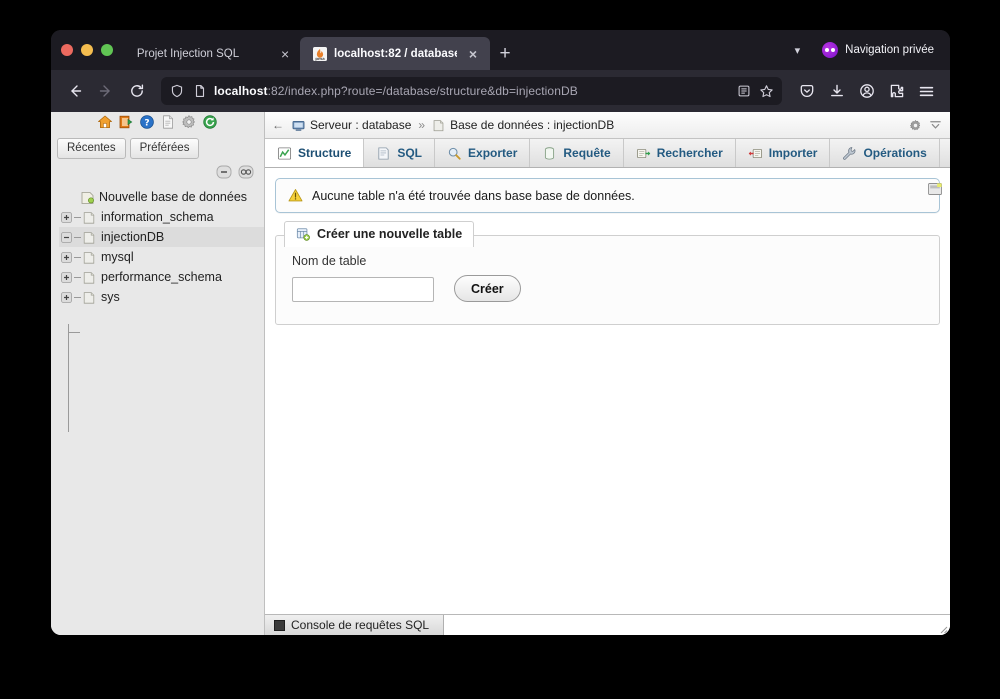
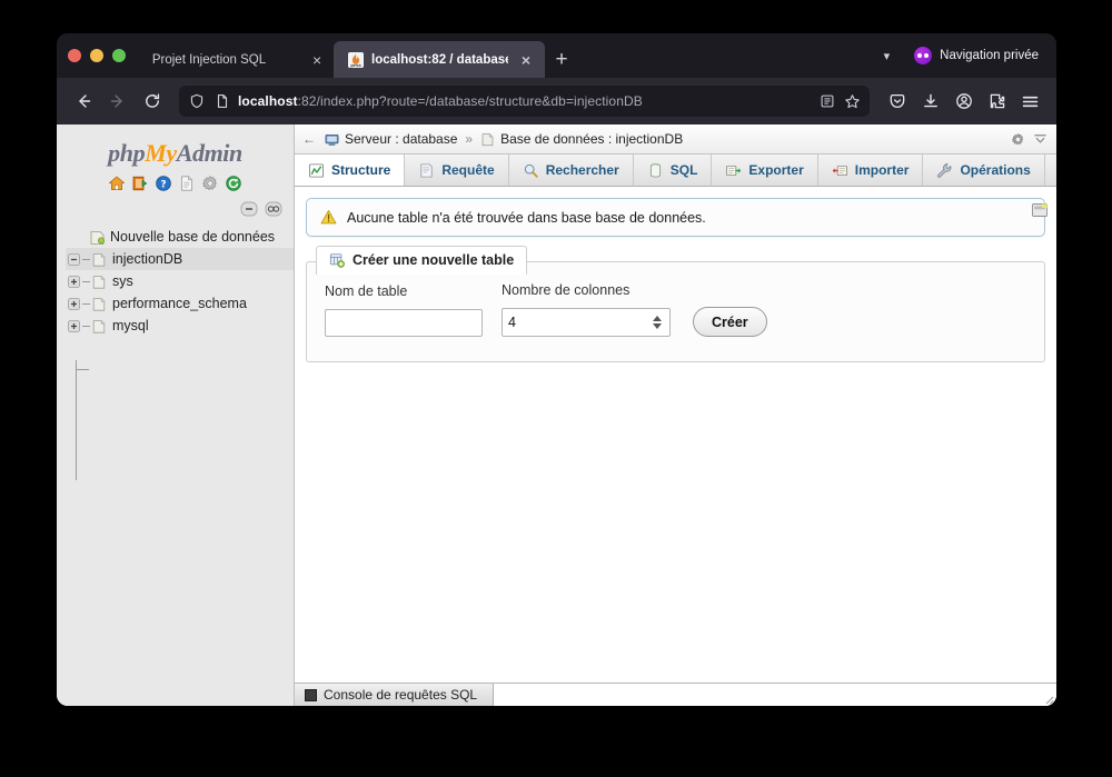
  Projet Injection SQL
  ×
  ×
  +
  ▾
  Navigation privée
  localhost:82/index.php?route=/database/structure&db=injectionDB
+ phpMyAdmin
  ?
- Récentes
- Préférées
  Nouvelle base de données
- information_schema
  injectionDB
- mysql
+ sys
  performance_schema
- sys
+ mysql
  ←
  Serveur : database
  »
  Base de données : injectionDB
  Structure
- SQL
+ Requête
- Exporter
+ Rechercher
- Requête
+ SQL
- Rechercher
+ Exporter
  Importer
  Opérations
  Aucune table n'a été trouvée dans base base de données.
  Créer une nouvelle table
  Nom de table
+ Nombre de colonnes
+ 4
  Créer
  Console de requêtes SQL
